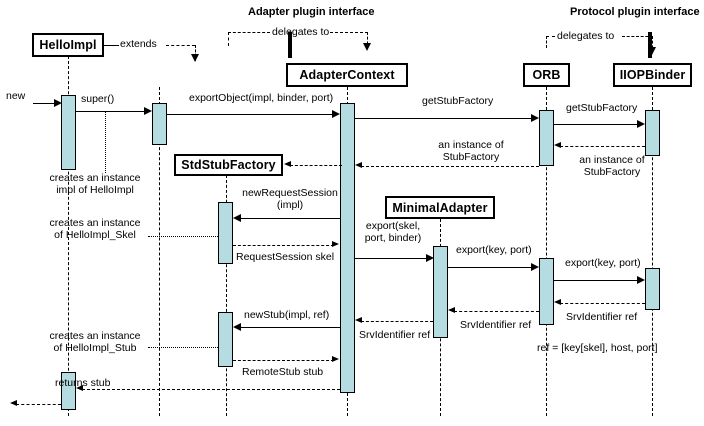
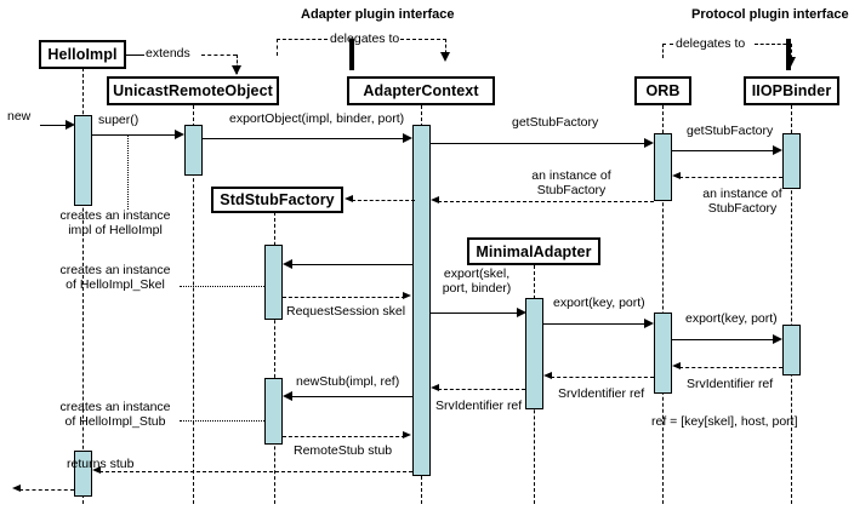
  Adapter plugin interface
  Protocol plugin interface
  extends
  delegates to
  delegates to
  HelloImpl
+ UnicastRemoteObject
  AdapterContext
  ORB
  IIOPBinder
  StdStubFactory
  MinimalAdapter
  new
  super()
  exportObject(impl, binder, port)
  getStubFactory
  getStubFactory
  an instance of
  StubFactory
  an instance of
  StubFactory
- newRequestSession
- (impl)
  RequestSession skel
  export(skel,
  port, binder)
  export(key, port)
  export(key, port)
  SrvIdentifier ref
  SrvIdentifier ref
  SrvIdentifier ref
  ref = [key[skel], host, port]
  newStub(impl, ref)
  RemoteStub stub
  returns stub
  creates an instance
  impl of HelloImpl
  creates an instance
  of HelloImpl_Skel
  creates an instance
  of HelloImpl_Stub
